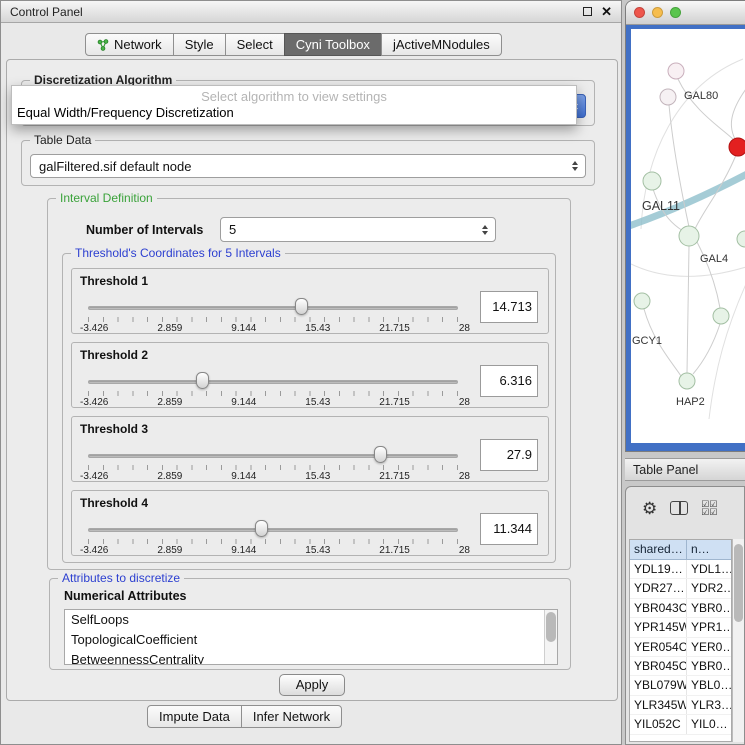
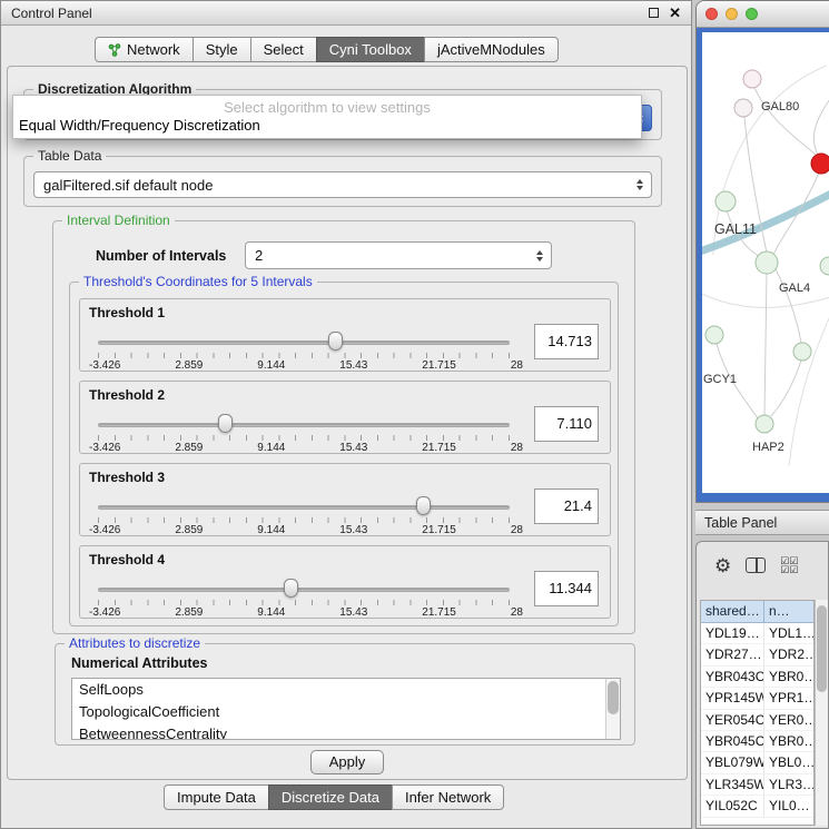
  Control Panel
  ✕
  Network
  Style
  Select
  Cyni Toolbox
  jActiveMNodules
  Discretization Algorithm
  Table Data
  galFiltered.sif default node
  Interval Definition
  Number of Intervals
- 5
+ 2
  Threshold's Coordinates for 5 Intervals
  Threshold 1
  -3.426
  2.859
  9.144
  15.43
  21.715
  28
  14.713
  Threshold 2
  -3.426
  2.859
  9.144
  15.43
  21.715
  28
- 6.316
+ 7.110
  Threshold 3
  -3.426
  2.859
  9.144
  15.43
  21.715
  28
- 27.9
+ 21.4
  Threshold 4
  -3.426
  2.859
  9.144
  15.43
  21.715
  28
  11.344
  Attributes to discretize
  Numerical Attributes
  SelfLoops
  TopologicalCoefficient
  BetweennessCentrality
  Apply
  Select algorithm to view settings
  Equal Width/Frequency Discretization
  Impute Data
+ Discretize Data
  Infer Network
  GAL80
  GAL11
  GAL4
  GCY1
  HAP2
  Table Panel
  ⚙
  ☑☑
  ☑☑
  shared…
  n…
  YDL19…
  YDL1…
  YDR27…
  YDR2…
  YBR043C
  YBR0…
  YPR145W
  YPR1…
  YER054C
  YER0…
  YBR045C
  YBR0…
  YBL079W
  YBL0…
  YLR345W
  YLR3…
  YIL052C
  YIL0…
